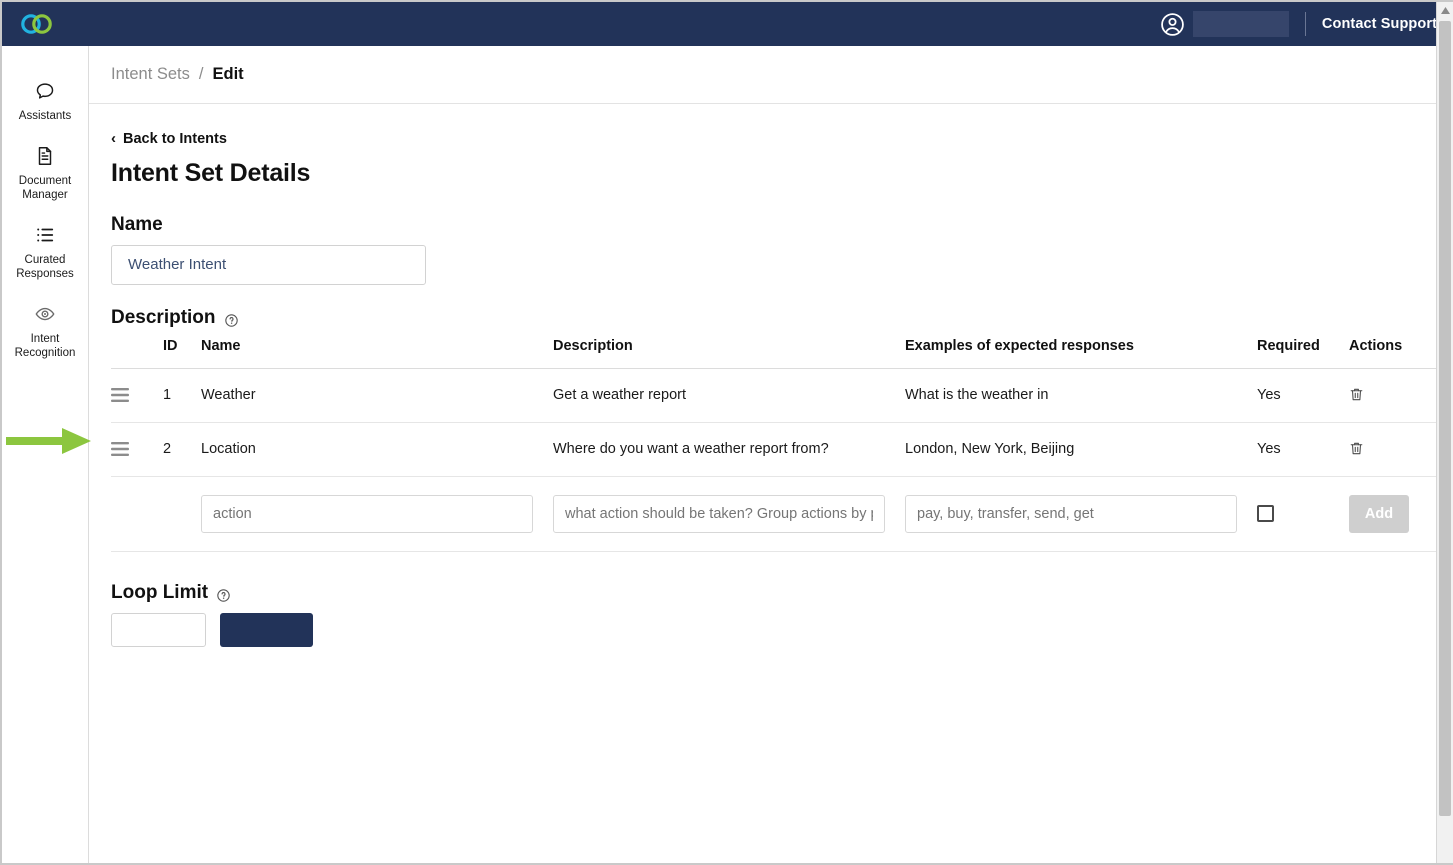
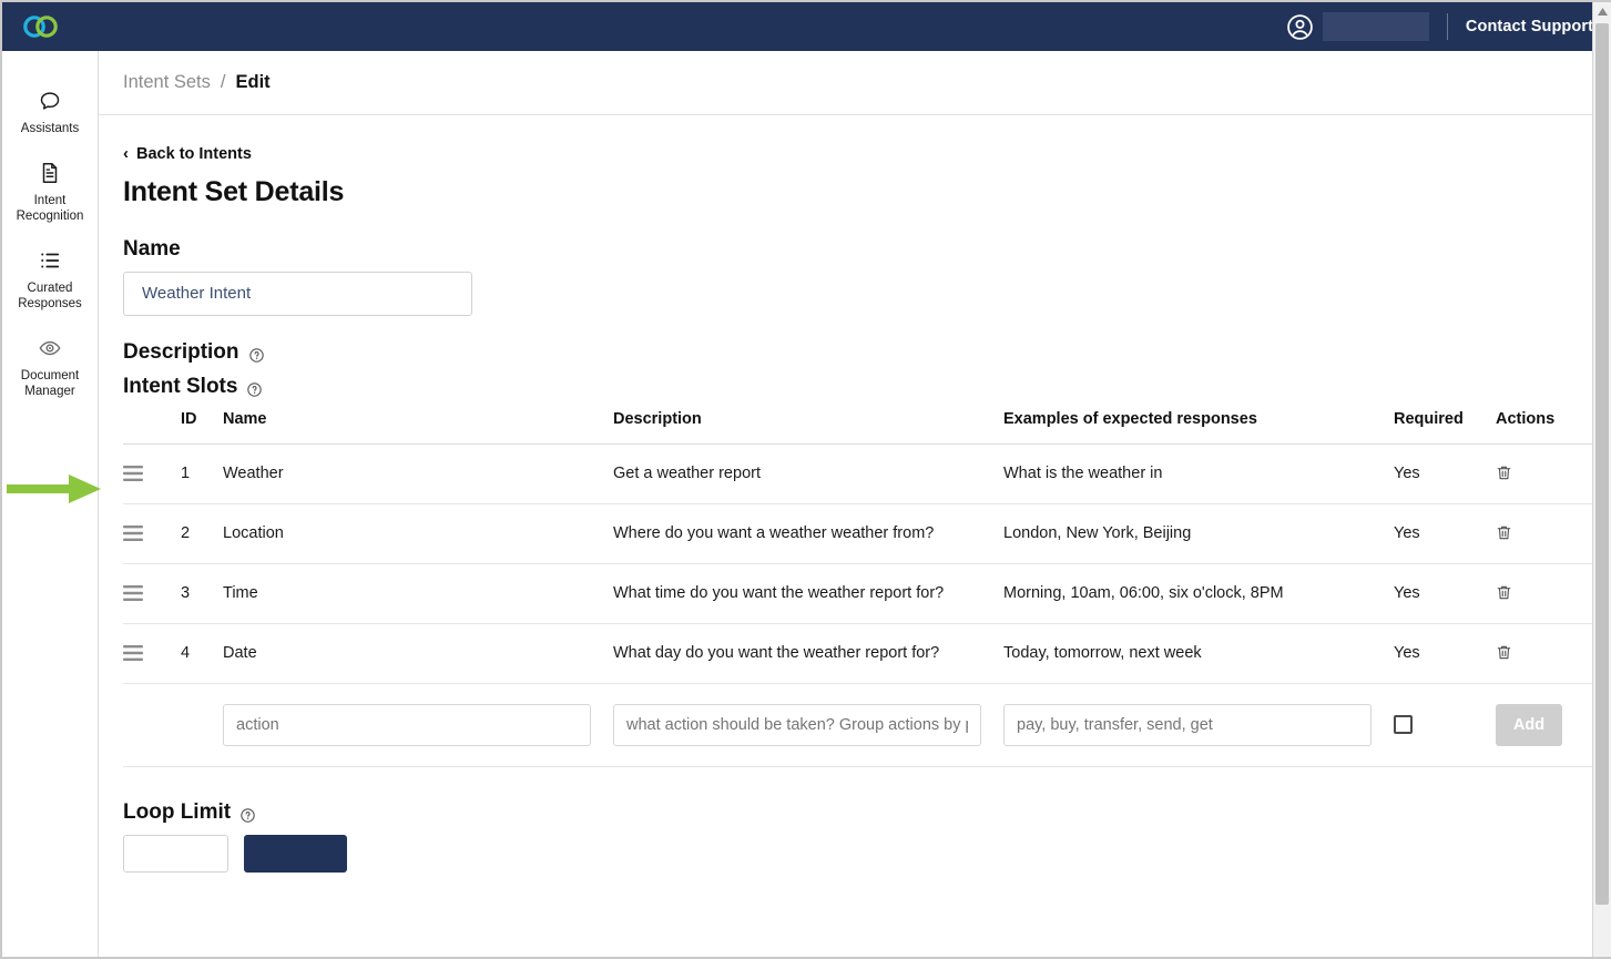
  Contact Support
  Assistants
- Document Manager
+ Intent Recognition
  Curated Responses
- Intent Recognition
+ Document Manager
  Intent Sets
  /
  Edit
  ‹
  Back to Intents
  Intent Set Details
  Name
  Weather Intent
  Description
+ Intent Slots
  	ID	Name	Description	Examples of expected responses	Required	Actions
  	1	Weather	Get a weather report	What is the weather in	Yes
- 	2	Location	Where do you want a weather report from?	London, New York, Beijing	Yes
+ 	2	Location	Where do you want a weather weather from?	London, New York, Beijing	Yes
+ 	3	Time	What time do you want the weather report for?	Morning, 10am, 06:00, six o'clock, 8PM	Yes
+ 	4	Date	What day do you want the weather report for?	Today, tomorrow, next week	Yes
  		action	what action should be taken? Group actions by	pay, buy, transfer, send, get		Add
  Loop Limit
